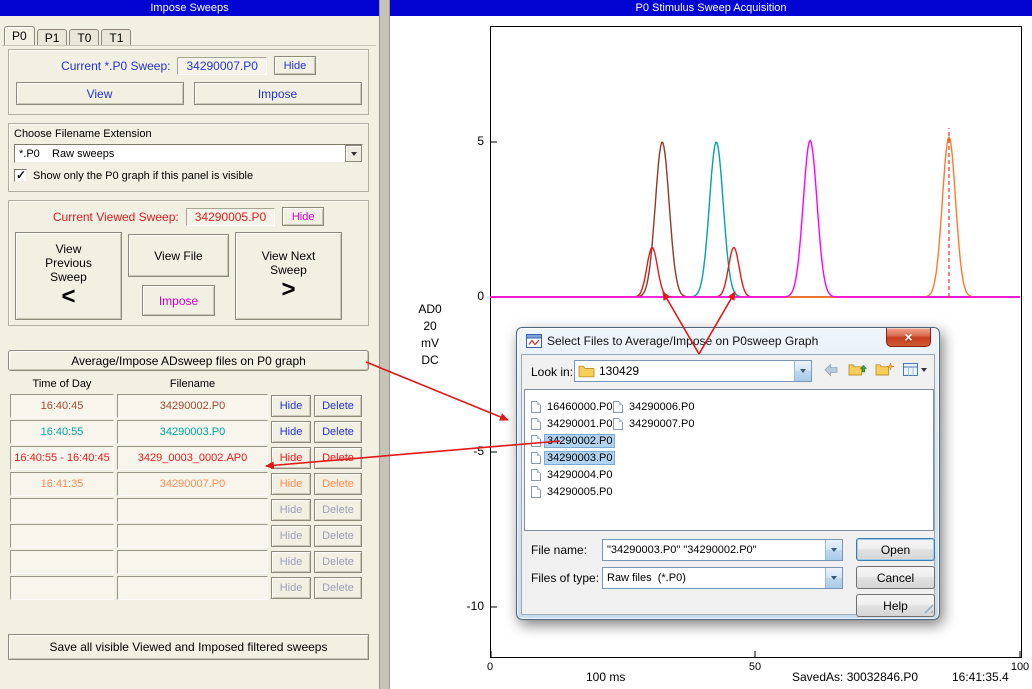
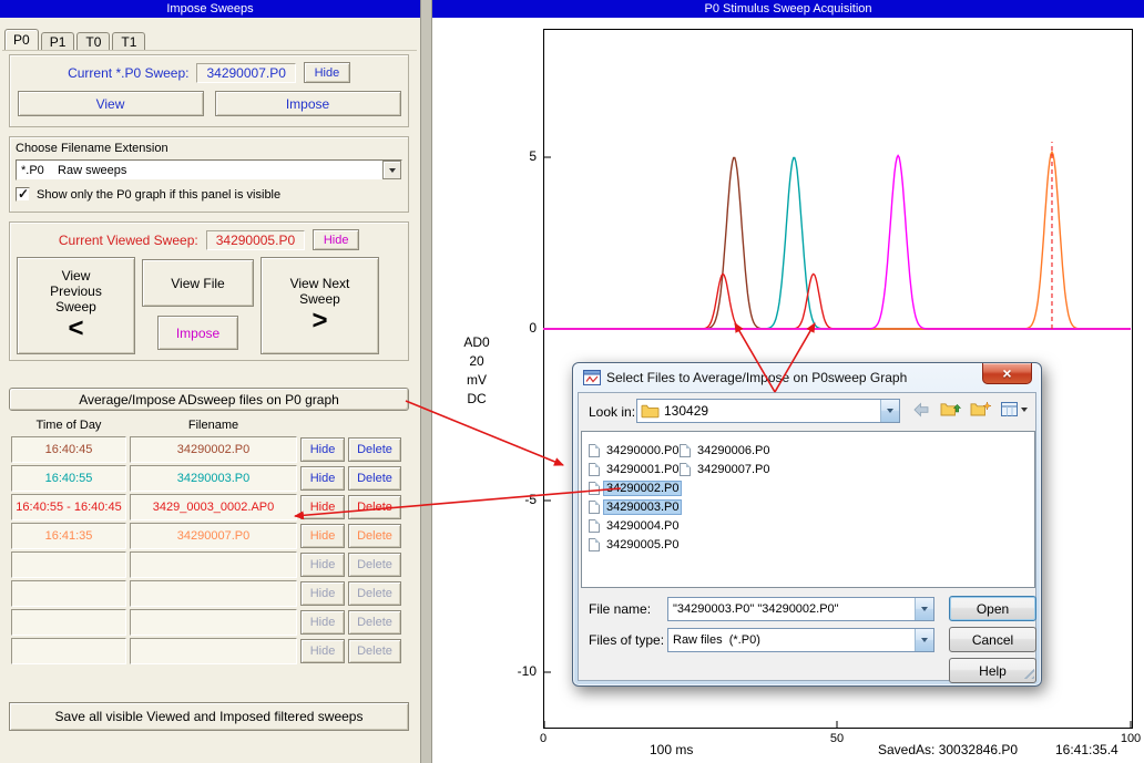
  Impose Sweeps
  P0
  P1
  T0
  T1
  Current *.P0 Sweep:
  34290007.P0
  Hide
  View
  Impose
  Choose Filename Extension
  *.P0 Raw sweeps
  Show only the P0 graph if this panel is visible
  Current Viewed Sweep:
  34290005.P0
  Hide
  View Previous Sweep
  <
  View File
  Impose
  View Next Sweep
  >
  Average/Impose ADsweep files on P0 graph
  Time of Day
  Filename
  16:40:45
  34290002.P0
  Hide
  Delete
  16:40:55
  34290003.P0
  Hide
  Delete
  16:40:55 - 16:40:45
  3429_0003_0002.AP0
  Hide
  Delet
  16:41:35
  34290007.P0
  Hide
  Delete
  Hide
  Delete
  Hide
  Delete
  Hide
  Delete
  Hide
  Delete
  Save all visible Viewed and Imposed filtered sweeps
  P0 Stimulus Sweep Acquisition
  AD0
  20
  mV
  DC
  100 ms
  SavedAs: 30032846.P0
  16:41:35.4
  5
  0
  -5
  -10
  0
  50
  100
  Select Files to Average/Impose on P0sweep Graph
  Look in:
  130429
- 16460000.P0
+ 34290000.P0
  34290001.P0
  34290002.P0
  34290003.P0
  34290004.P0
  34290005.P0
  34290006.P0
  34290007.P0
  File name:
  "34290003.P0" "34290002.P0"
  Open
  Files of type:
  Raw files (*.P0)
  Cancel
  Help
